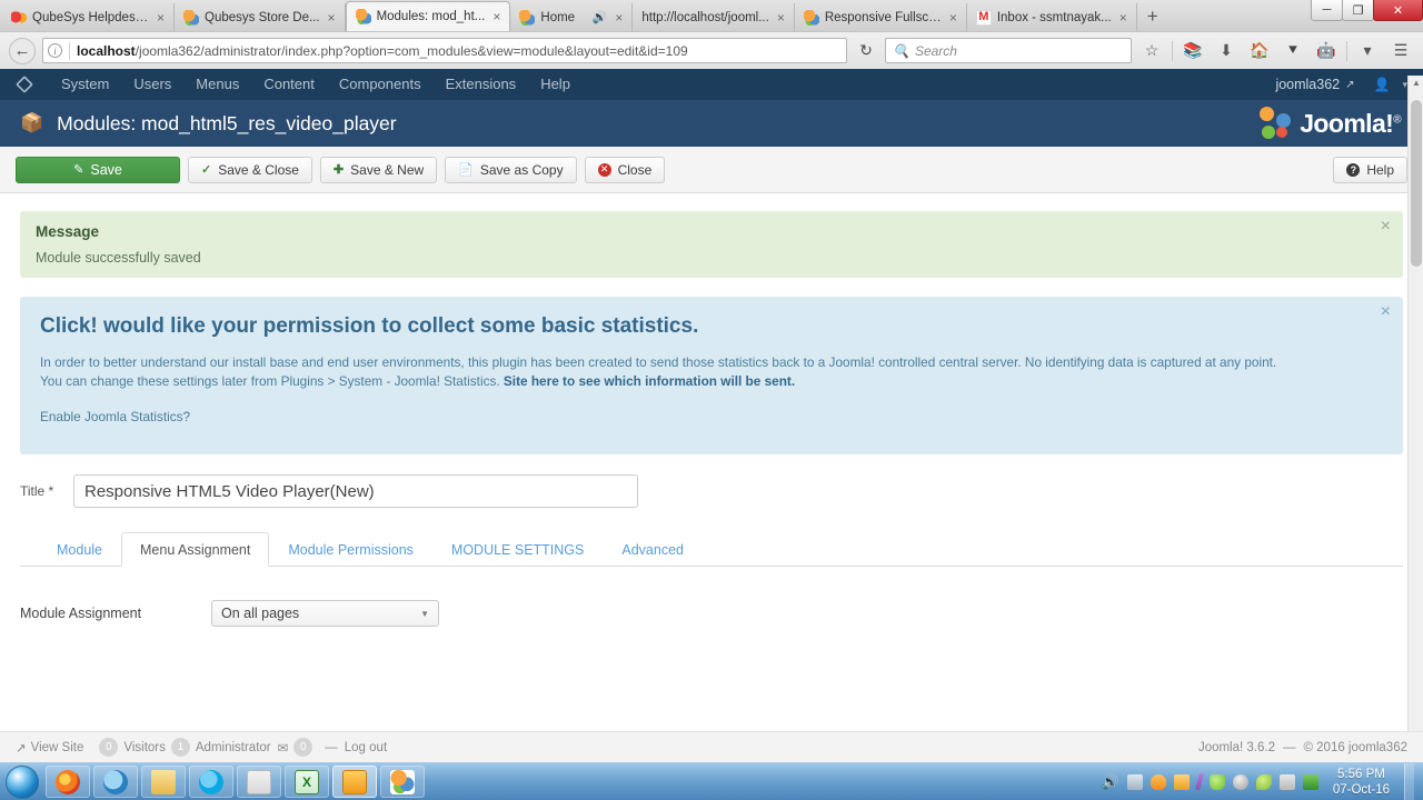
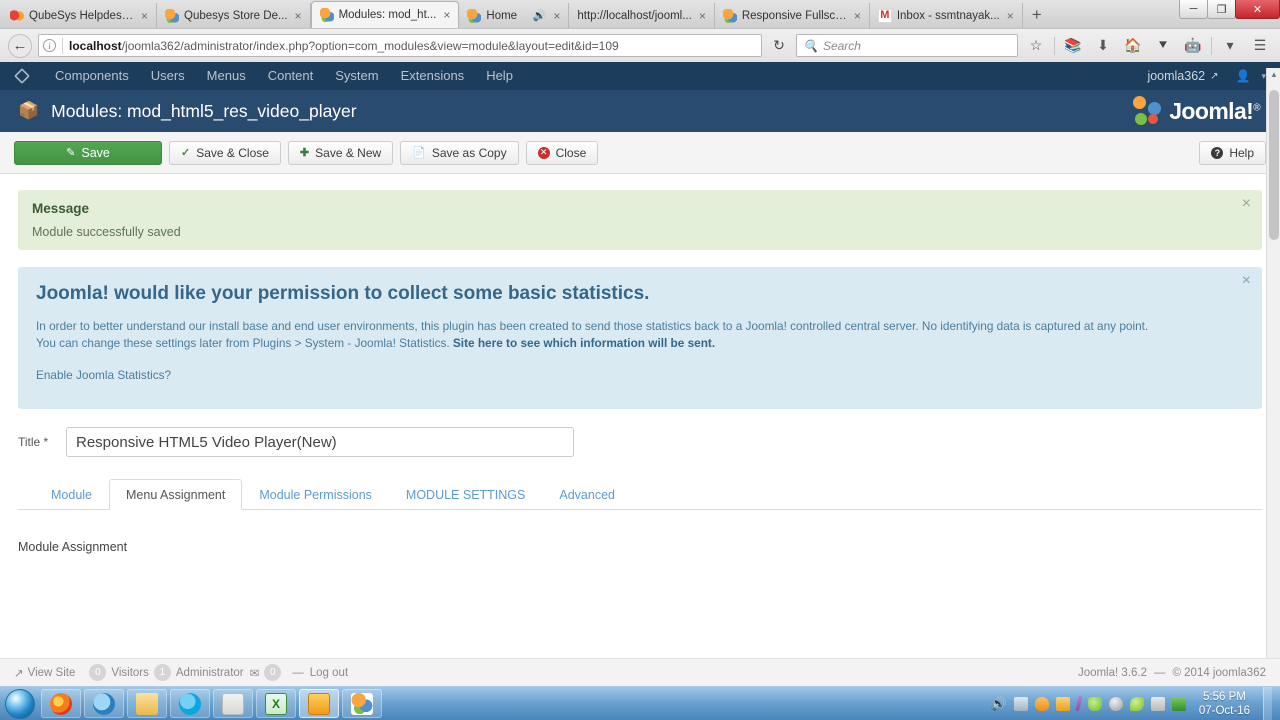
  QubeSys Helpdesk..
  ×
  Qubesys Store De...
  ×
  Modules: mod_ht...
  ×
  Home
  🔊
  ×
  http://localhost/jooml...
  ×
  Responsive Fullscr...
  ×
  M
  Inbox - ssmtnayak...
  ×
  +
  ─
  ❐
  ✕
  ←
  i
  localhost/joomla362/administrator/index.php?option=com_modules&view=module&layout=edit&id=109
  ↻
  🔍
  Search
  ☆
  📚
  ⬇
  🏠
  ⯆
  🤖
  ▾
  ☰
- System
+ Components
  Users
  Menus
  Content
- Components
+ System
  Extensions
  Help
  joomla362
  ↗
  👤
  ▾
  📦
  Modules: mod_html5_res_video_player
  Joomla!®
  ✎
  Save
  ✓
  Save & Close
  ✚
  Save & New
  📄
  Save as Copy
  ✕
  Close
  ?
  Help
  ×
  Message
  Module successfully saved
  ×
- Click! would like your permission to collect some basic statistics.
+ Joomla! would like your permission to collect some basic statistics.
  In order to better understand our install base and end user environments, this plugin has been created to send those statistics back to a Joomla! controlled central server. No identifying data is captured at any point.
  You can change these settings later from Plugins > System - Joomla! Statistics. Site here to see which information will be sent.
  Enable Joomla Statistics?
  Title *
  Responsive HTML5 Video Player(New)
  Module
  Menu Assignment
  Module Permissions
  MODULE SETTINGS
  Advanced
  Module Assignment
- On all pages
- ▼
  ▲
  ↗
  View Site
  0
  Visitors
  1
  Administrator
  ✉
  0
  —
  Log out
  Joomla! 3.6.2
  —
- © 2016 joomla362
+ © 2014 joomla362
  🔊
  5:56 PM
  07-Oct-16
